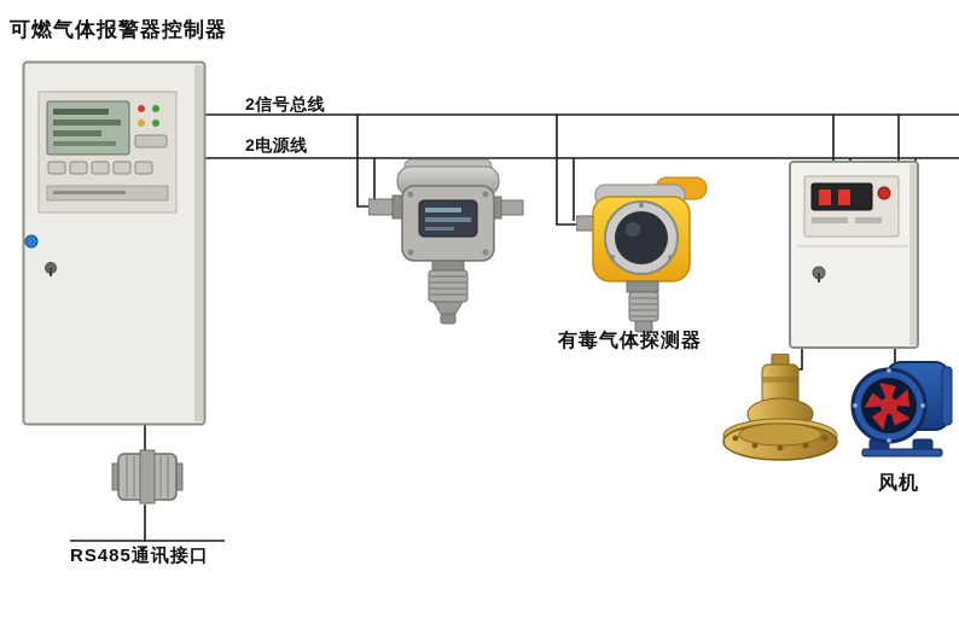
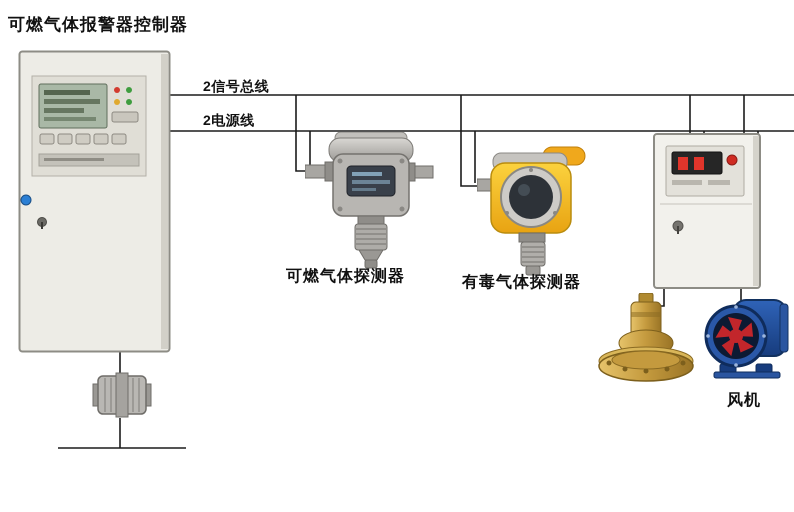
  可燃气体报警器控制器
  2信号总线
  2电源线
+ 可燃气体探测器
  有毒气体探测器
  风机
- RS485通讯接口
